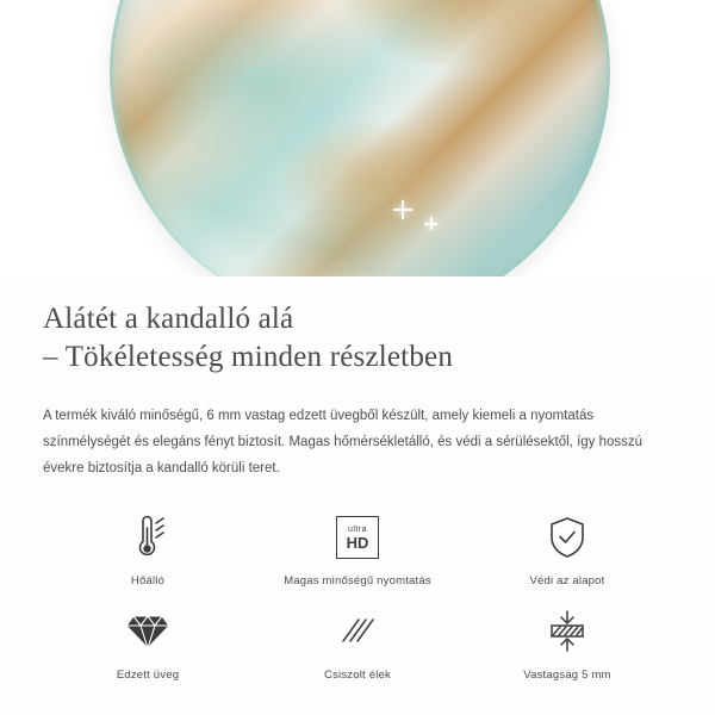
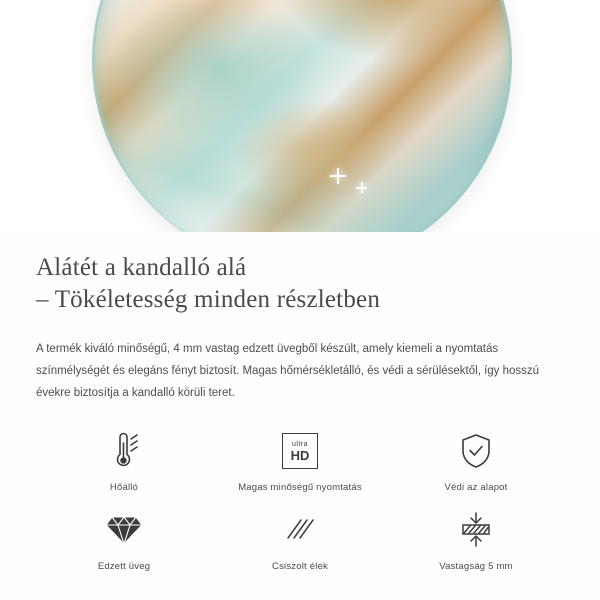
  Alátét a kandalló alá
  – Tökéletesség minden részletben
- A termék kiváló minőségű, 6 mm vastag edzett üvegből készült, amely kiemeli a nyomtatás színmélységét és elegáns fényt biztosít. Magas hőmérsékletálló, és védi a sérülésektől, így hosszú évekre biztosítja a kandalló körüli teret.
+ A termék kiváló minőségű, 4 mm vastag edzett üvegből készült, amely kiemeli a nyomtatás színmélységét és elegáns fényt biztosít. Magas hőmérsékletálló, és védi a sérülésektől, így hosszú évekre biztosítja a kandalló körüli teret.
  Hőálló
  HD
  Magas minőségű nyomtatás
  Védi az alapot
  Edzett üveg
  Csiszolt élek
  Vastagság 5 mm
